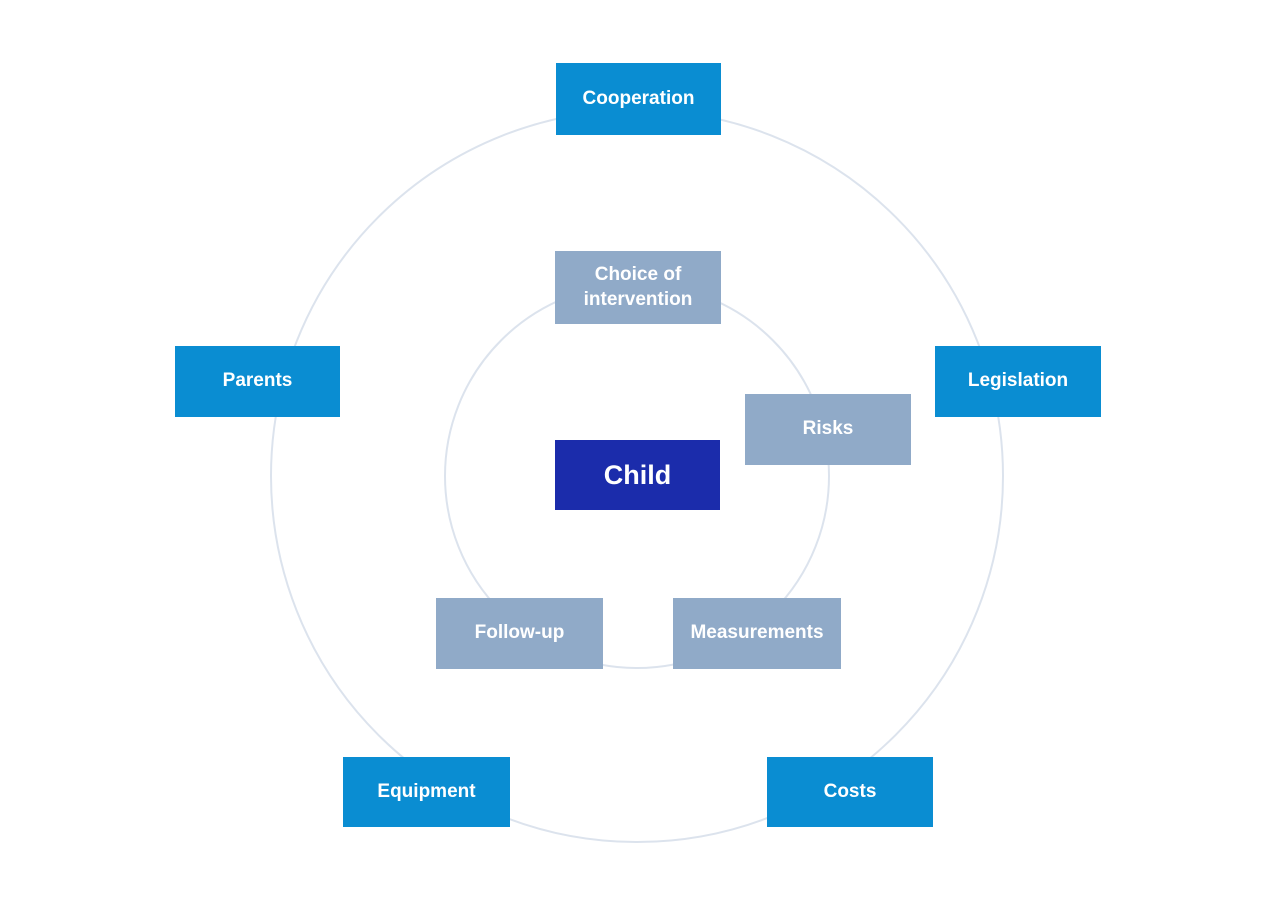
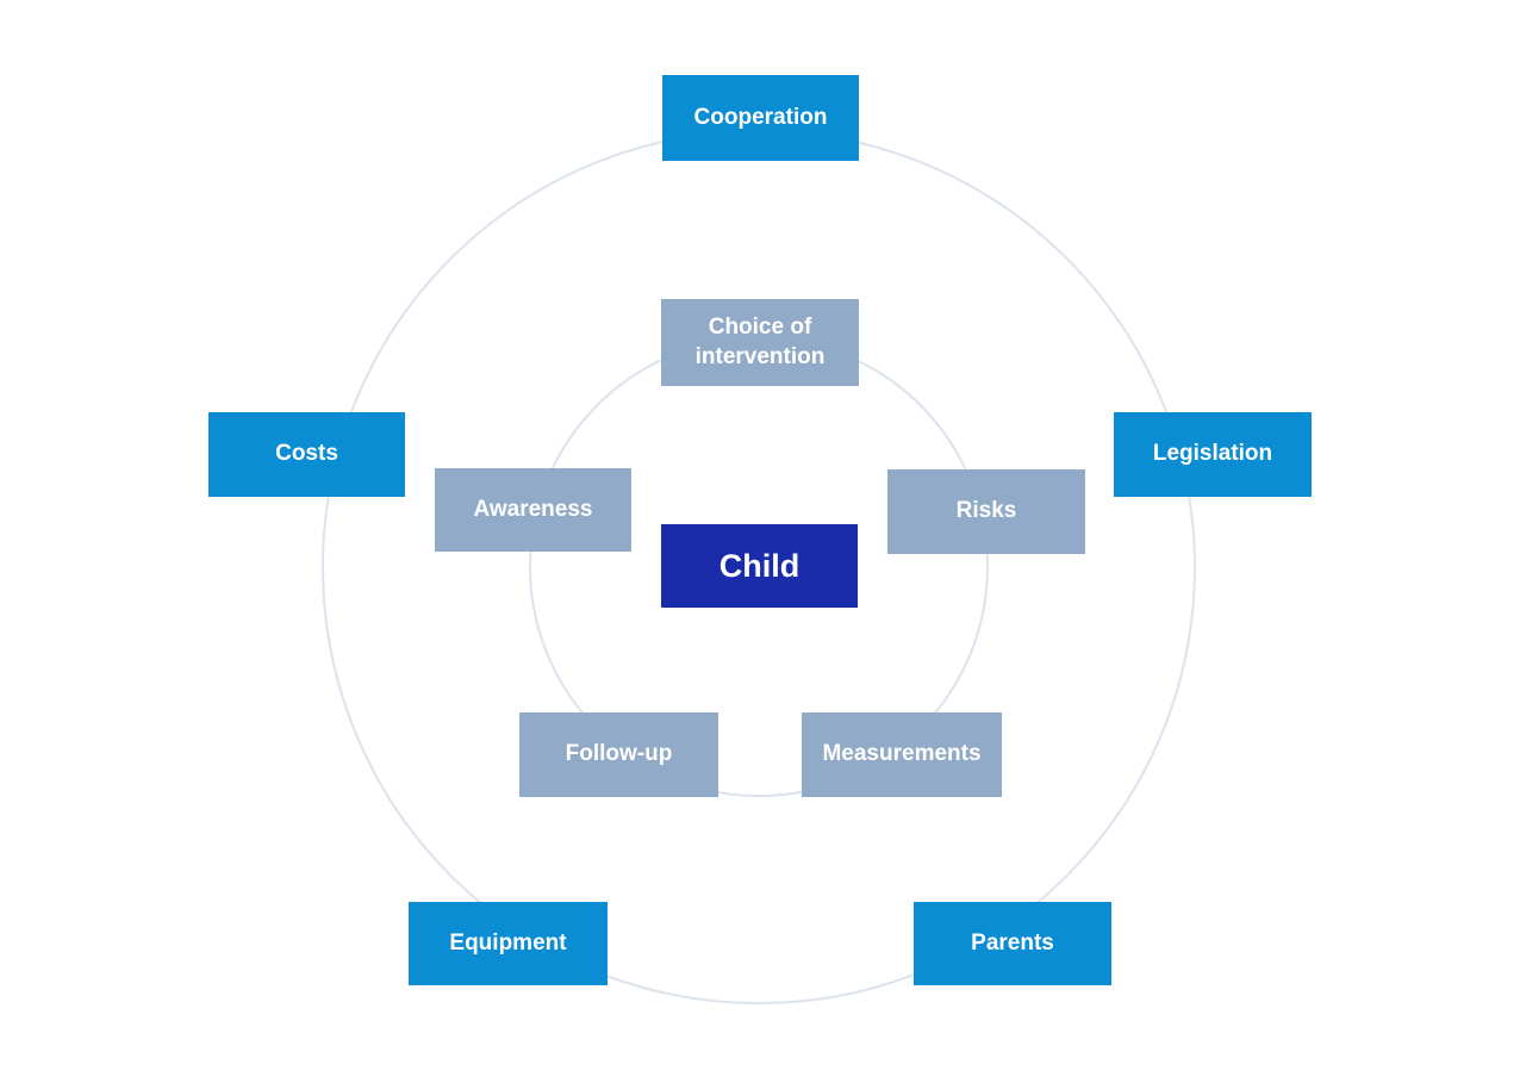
  Cooperation
- Parents
+ Costs
  Legislation
  Equipment
- Costs
+ Parents
  Choice of intervention
+ Awareness
  Risks
  Follow-up
  Measurements
  Child
